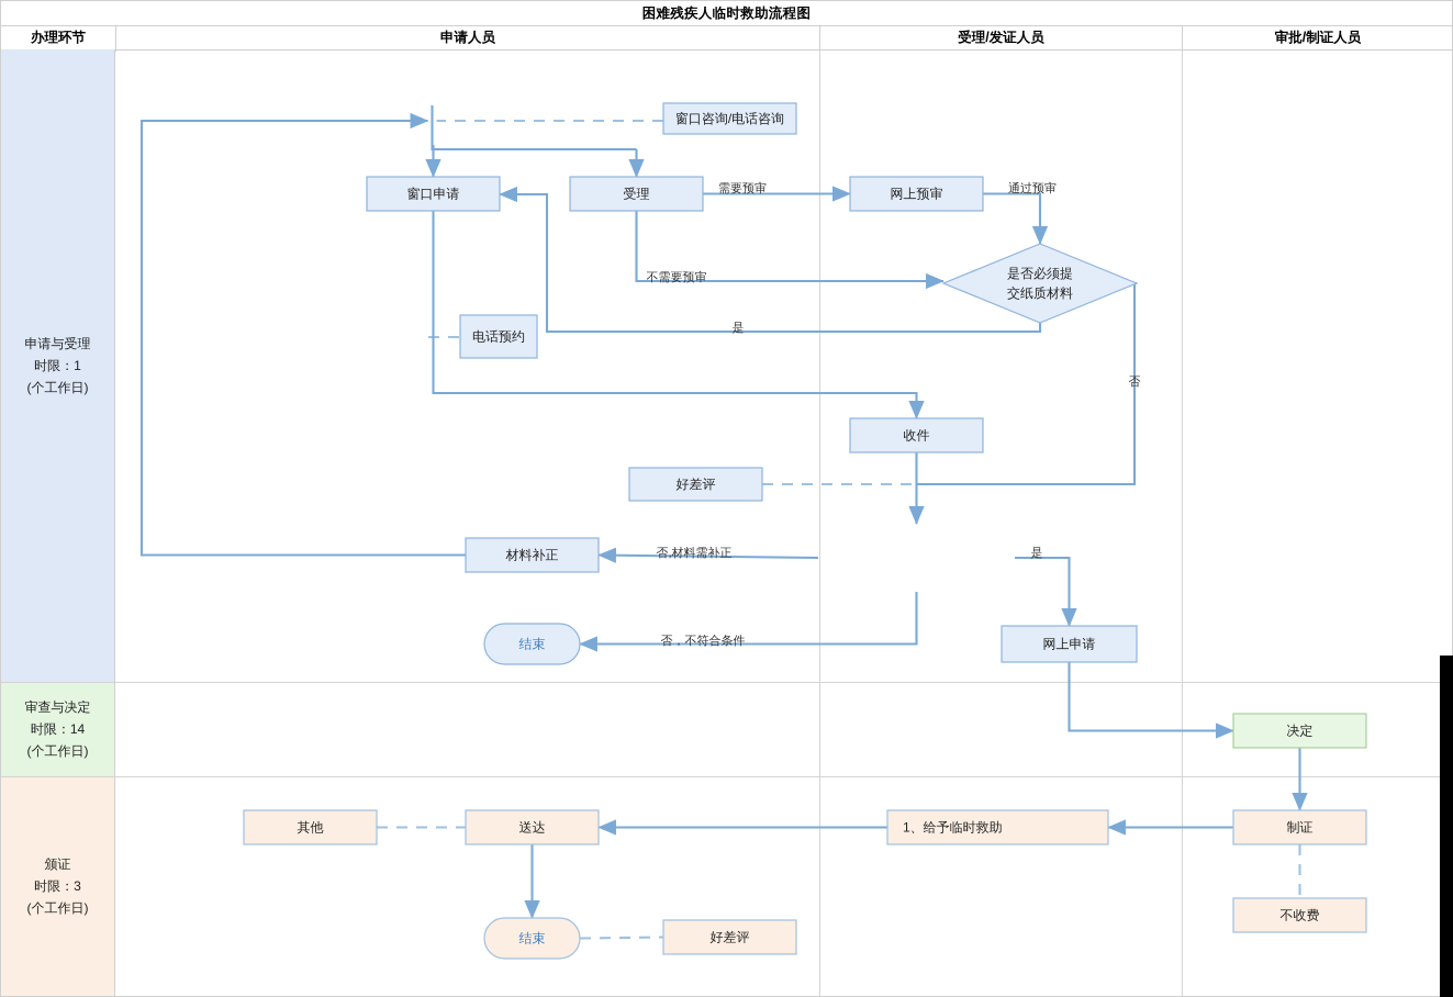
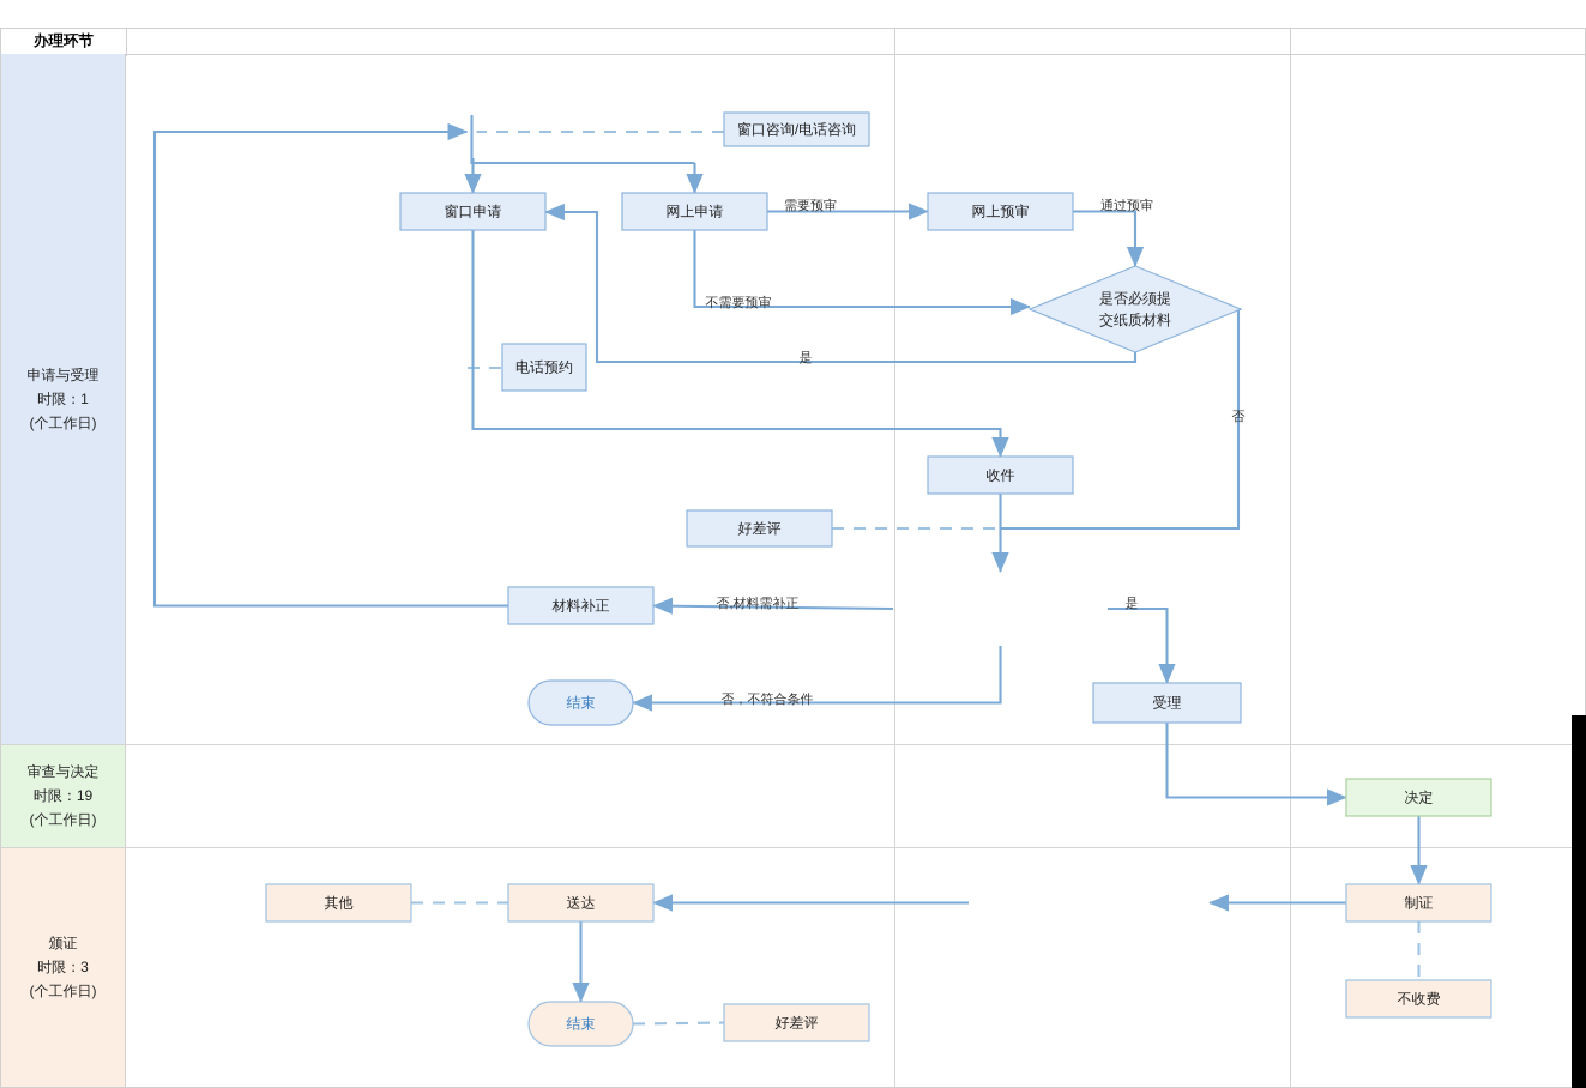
- 困难残疾人临时救助流程图
  办理环节
- 申请人员
- 受理/发证人员
- 审批/制证人员
  申请与受理
  时限：1
  (个工作日)
  审查与决定
- 时限：14
+ 时限：19
  (个工作日)
  颁证
  时限：3
  (个工作日)
  窗口咨询/电话咨询
  窗口申请
- 受理
+ 网上申请
  网上预审
  电话预约
  是否必须提
  交纸质材料
  收件
  好差评
  材料补正
  结束
- 网上申请
+ 受理
  决定
  制证
  不收费
- 1、给予临时救助
  送达
  其他
  结束
  好差评
  需要预审
  通过预审
  不需要预审
  是
  否
  否,材料需补正
  是
  否，不符合条件
